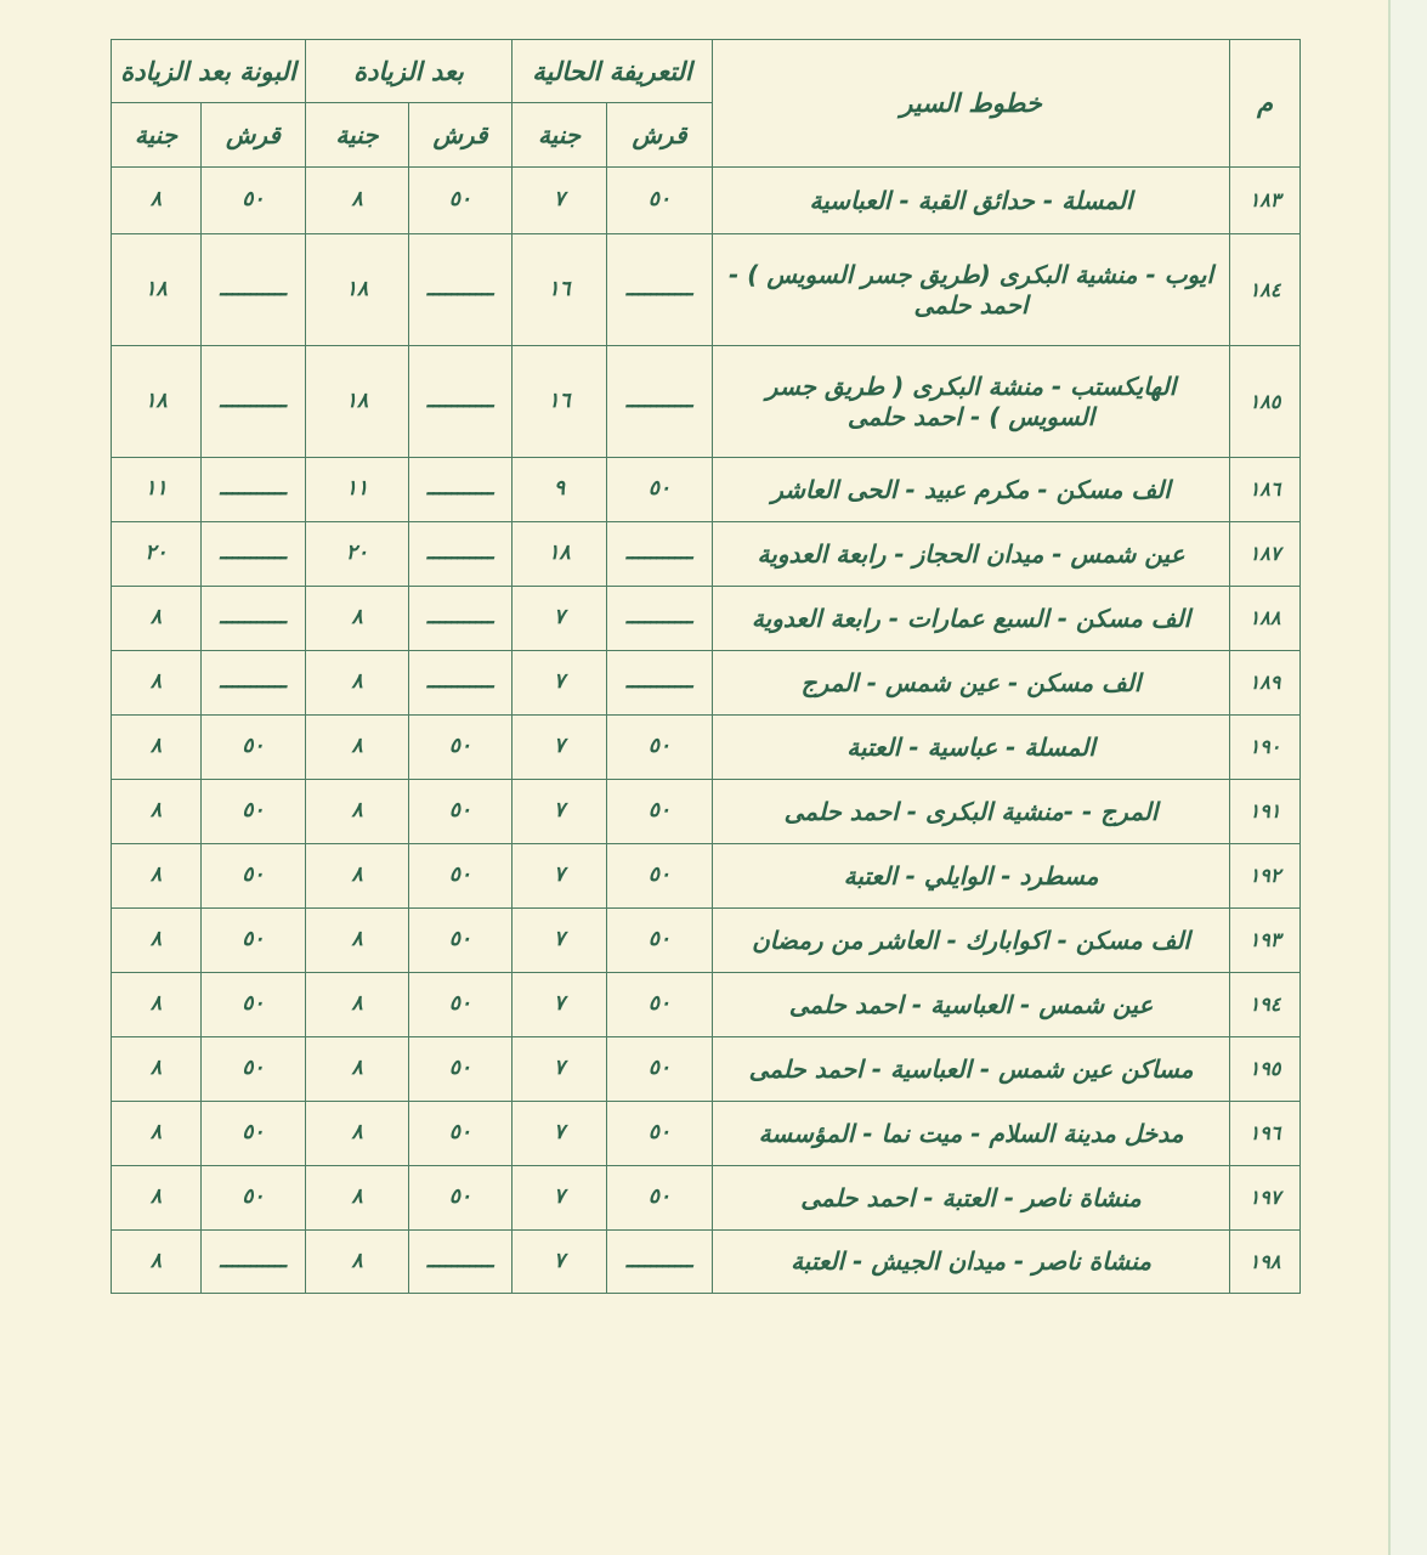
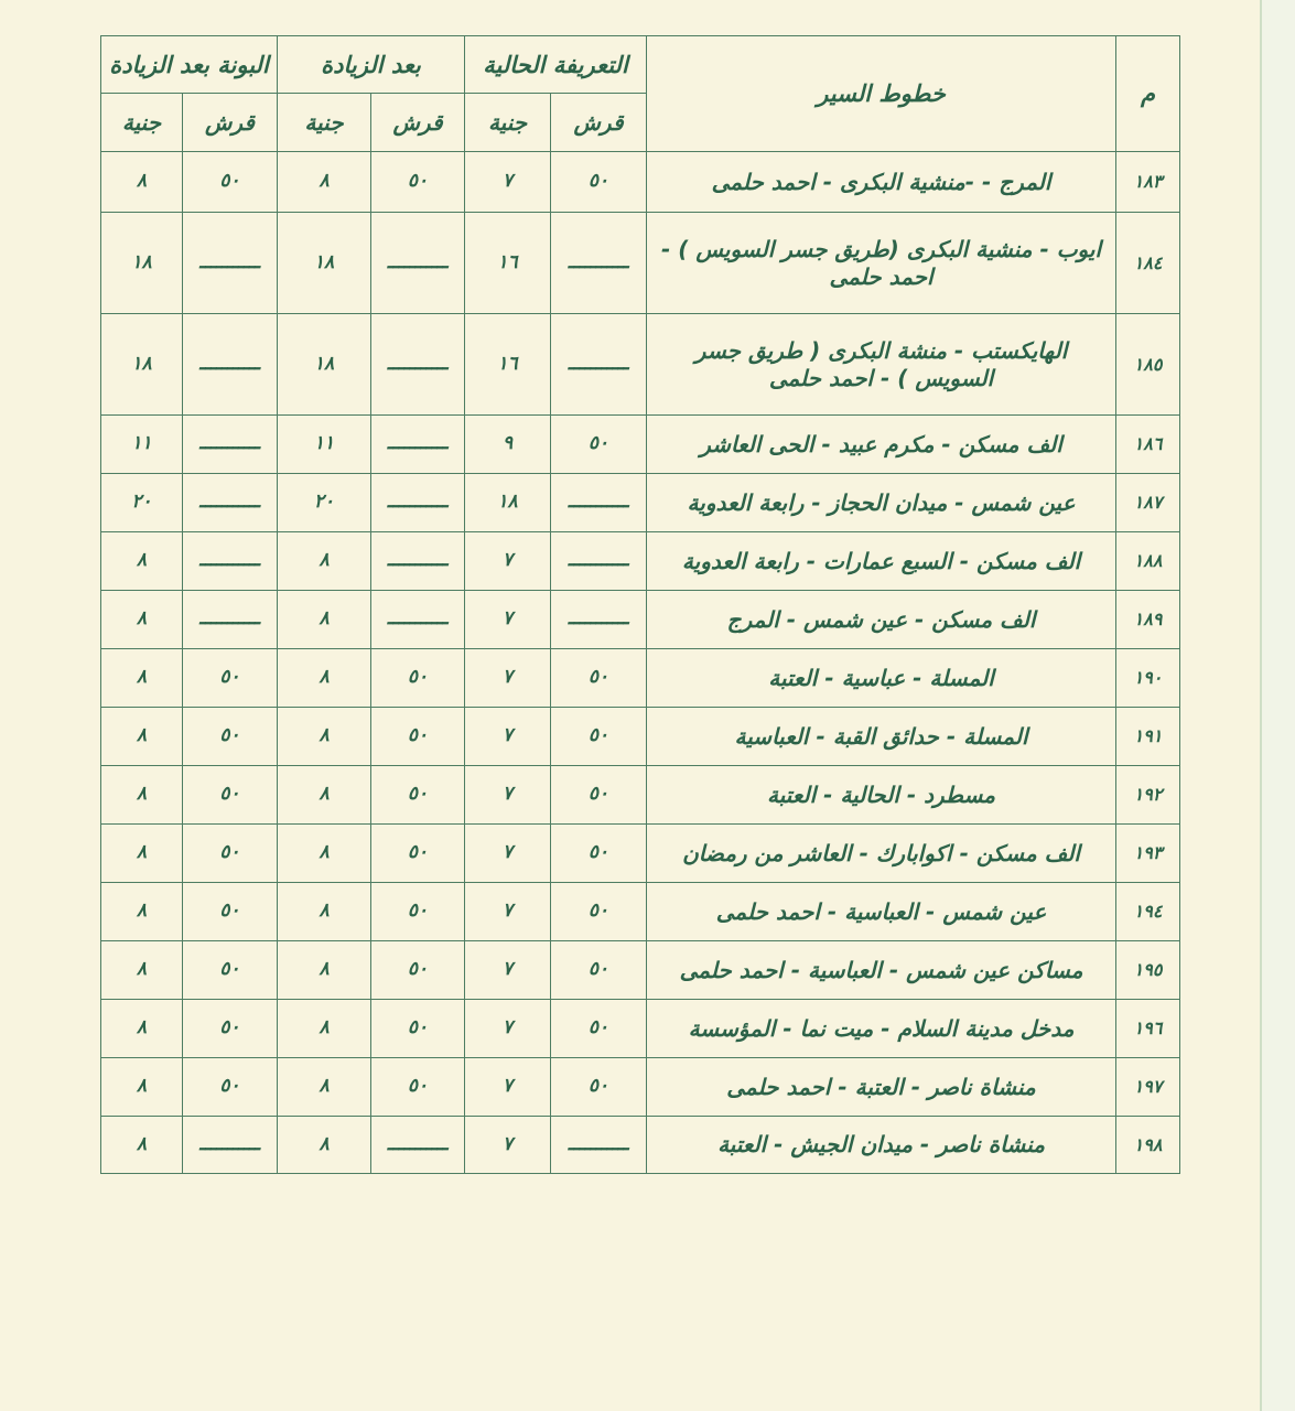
  م	خطوط السير	التعريفة الحالية	بعد الزيادة	البونة بعد الزيادة
  قرش	جنية	قرش	جنية	قرش	جنية
- ١٨٣	المسلة - حدائق القبة - العباسية	٥٠	٧	٥٠	٨	٥٠	٨
+ ١٨٣	المرج - -منشية البكرى - احمد حلمى	٥٠	٧	٥٠	٨	٥٠	٨
  ١٨٤	ايوب - منشية البكرى (طريق جسر السويس ) - احمد حلمى	ـــــــــــ	١٦	ـــــــــــ	١٨	ـــــــــــ	١٨
  ١٨٥	الهايكستب - منشة البكرى ( طريق جسر السويس ) - احمد حلمى	ـــــــــــ	١٦	ـــــــــــ	١٨	ـــــــــــ	١٨
  ١٨٦	الف مسكن - مكرم عبيد - الحى العاشر	٥٠	٩	ـــــــــــ	١١	ـــــــــــ	١١
  ١٨٧	عين شمس - ميدان الحجاز - رابعة العدوية	ـــــــــــ	١٨	ـــــــــــ	٢٠	ـــــــــــ	٢٠
  ١٨٨	الف مسكن - السبع عمارات - رابعة العدوية	ـــــــــــ	٧	ـــــــــــ	٨	ـــــــــــ	٨
  ١٨٩	الف مسكن - عين شمس - المرج	ـــــــــــ	٧	ـــــــــــ	٨	ـــــــــــ	٨
  ١٩٠	المسلة - عباسية - العتبة	٥٠	٧	٥٠	٨	٥٠	٨
- ١٩١	المرج - -منشية البكرى - احمد حلمى	٥٠	٧	٥٠	٨	٥٠	٨
+ ١٩١	المسلة - حدائق القبة - العباسية	٥٠	٧	٥٠	٨	٥٠	٨
- ١٩٢	مسطرد - الوايلي - العتبة	٥٠	٧	٥٠	٨	٥٠	٨
+ ١٩٢	مسطرد - الحالية - العتبة	٥٠	٧	٥٠	٨	٥٠	٨
  ١٩٣	الف مسكن - اكوابارك - العاشر من رمضان	٥٠	٧	٥٠	٨	٥٠	٨
  ١٩٤	عين شمس - العباسية - احمد حلمى	٥٠	٧	٥٠	٨	٥٠	٨
  ١٩٥	مساكن عين شمس - العباسية - احمد حلمى	٥٠	٧	٥٠	٨	٥٠	٨
  ١٩٦	مدخل مدينة السلام - ميت نما - المؤسسة	٥٠	٧	٥٠	٨	٥٠	٨
  ١٩٧	منشاة ناصر - العتبة - احمد حلمى	٥٠	٧	٥٠	٨	٥٠	٨
  ١٩٨	منشاة ناصر - ميدان الجيش - العتبة	ـــــــــــ	٧	ـــــــــــ	٨	ـــــــــــ	٨
